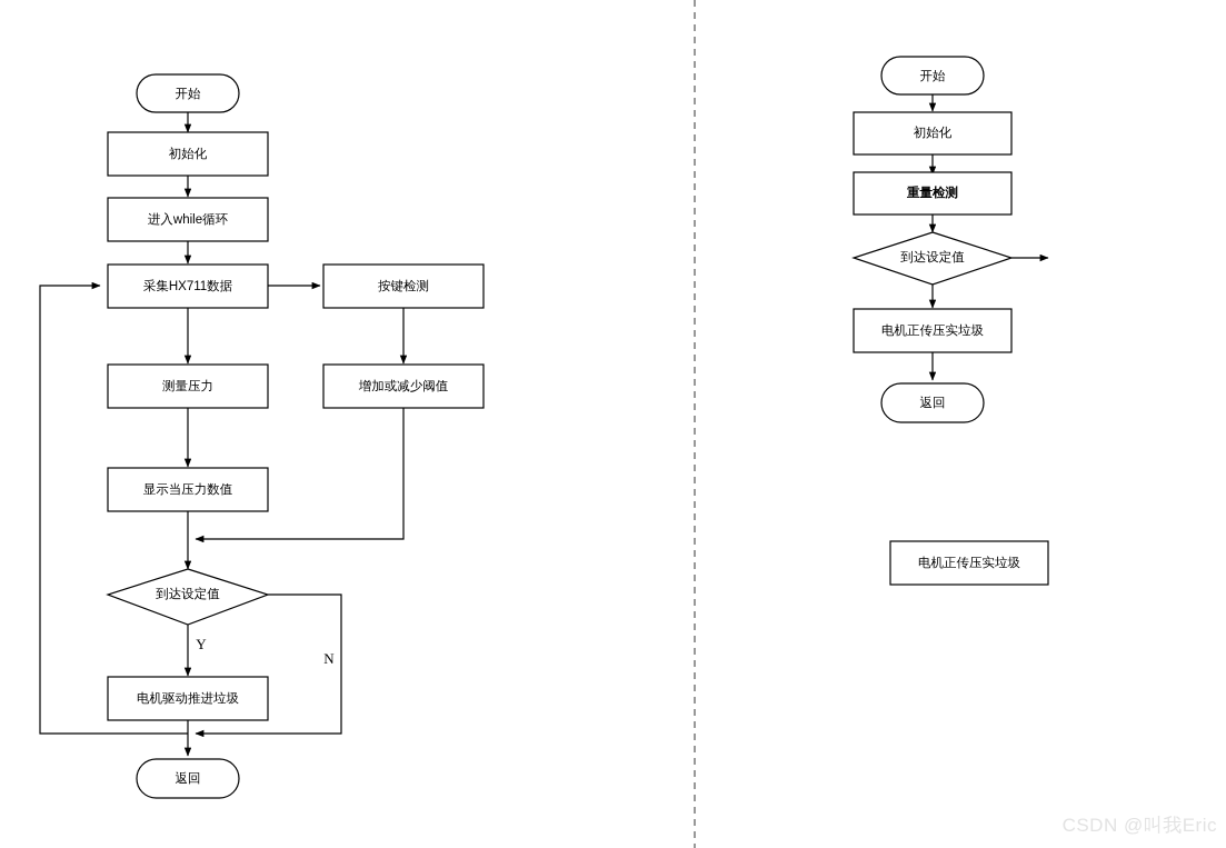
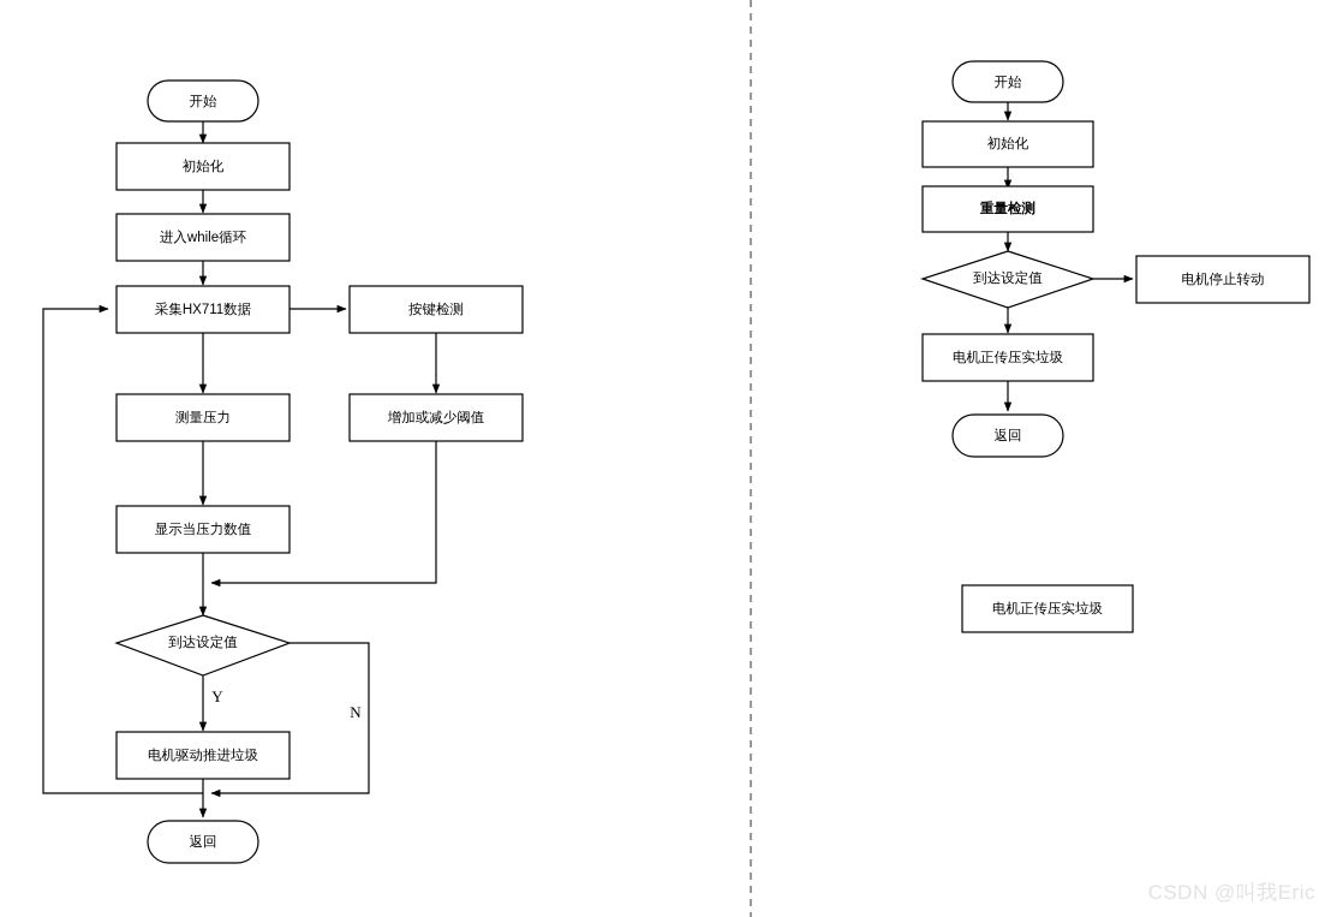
  开始
  初始化
  进入while循环
  采集HX711数据
  按键检测
  测量压力
  增加或减少阈值
  显示当压力数值
  到达设定值
  Y
  N
  电机驱动推进垃圾
  返回
  开始
  初始化
  重量检测
  到达设定值
+ 电机停止转动
  电机正传压实垃圾
  返回
  电机正传压实垃圾
  CSDN @叫我Eric
